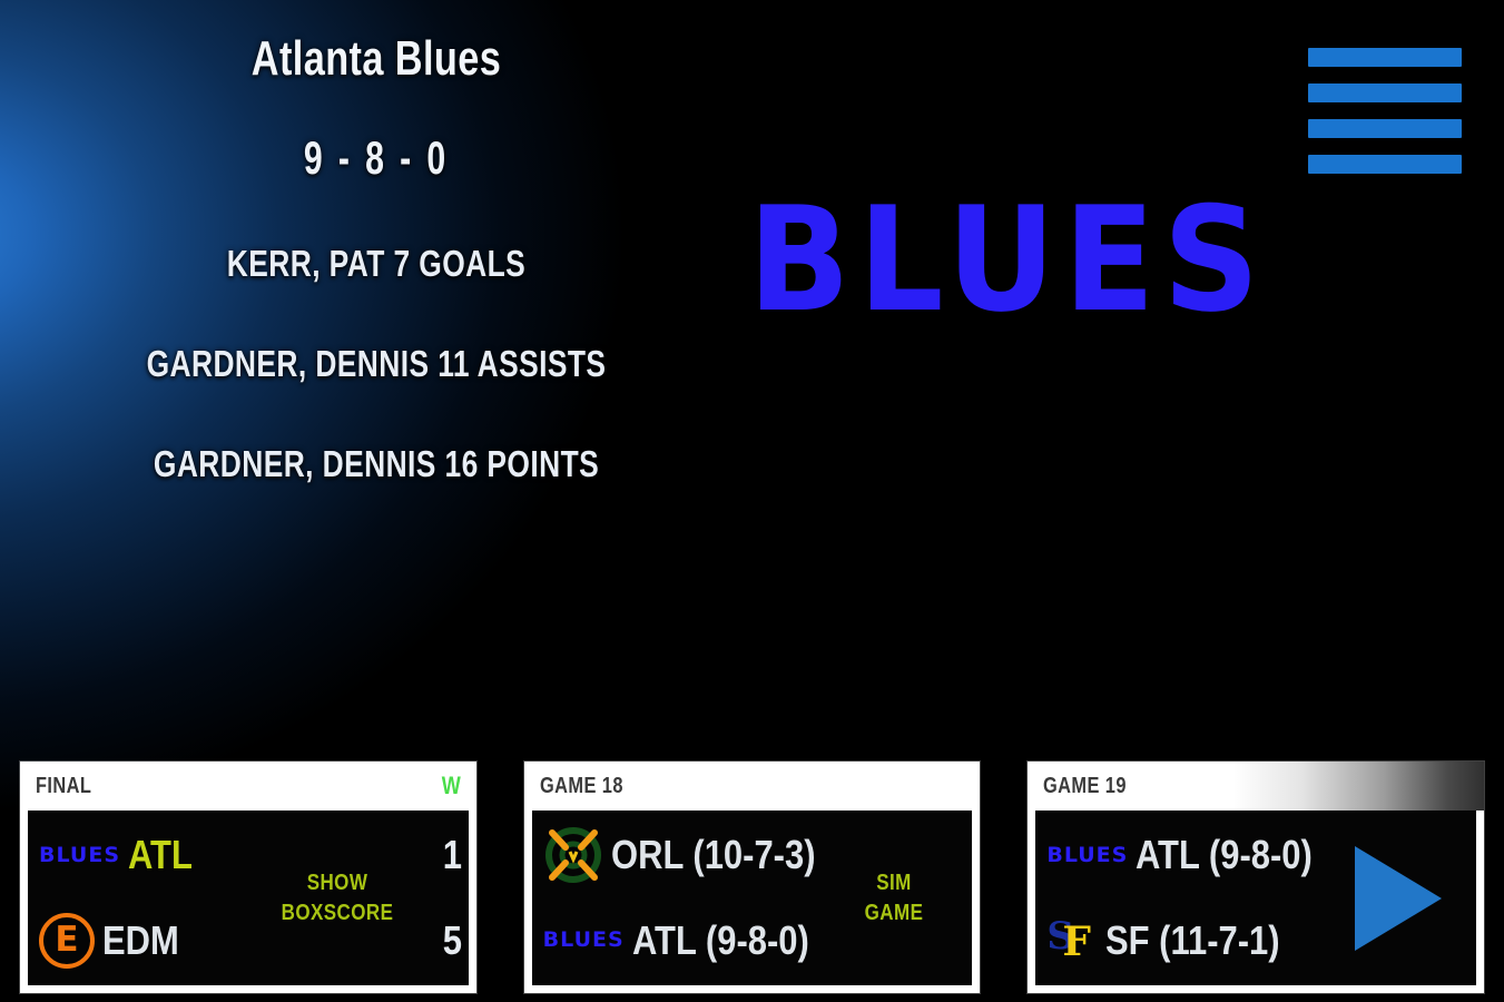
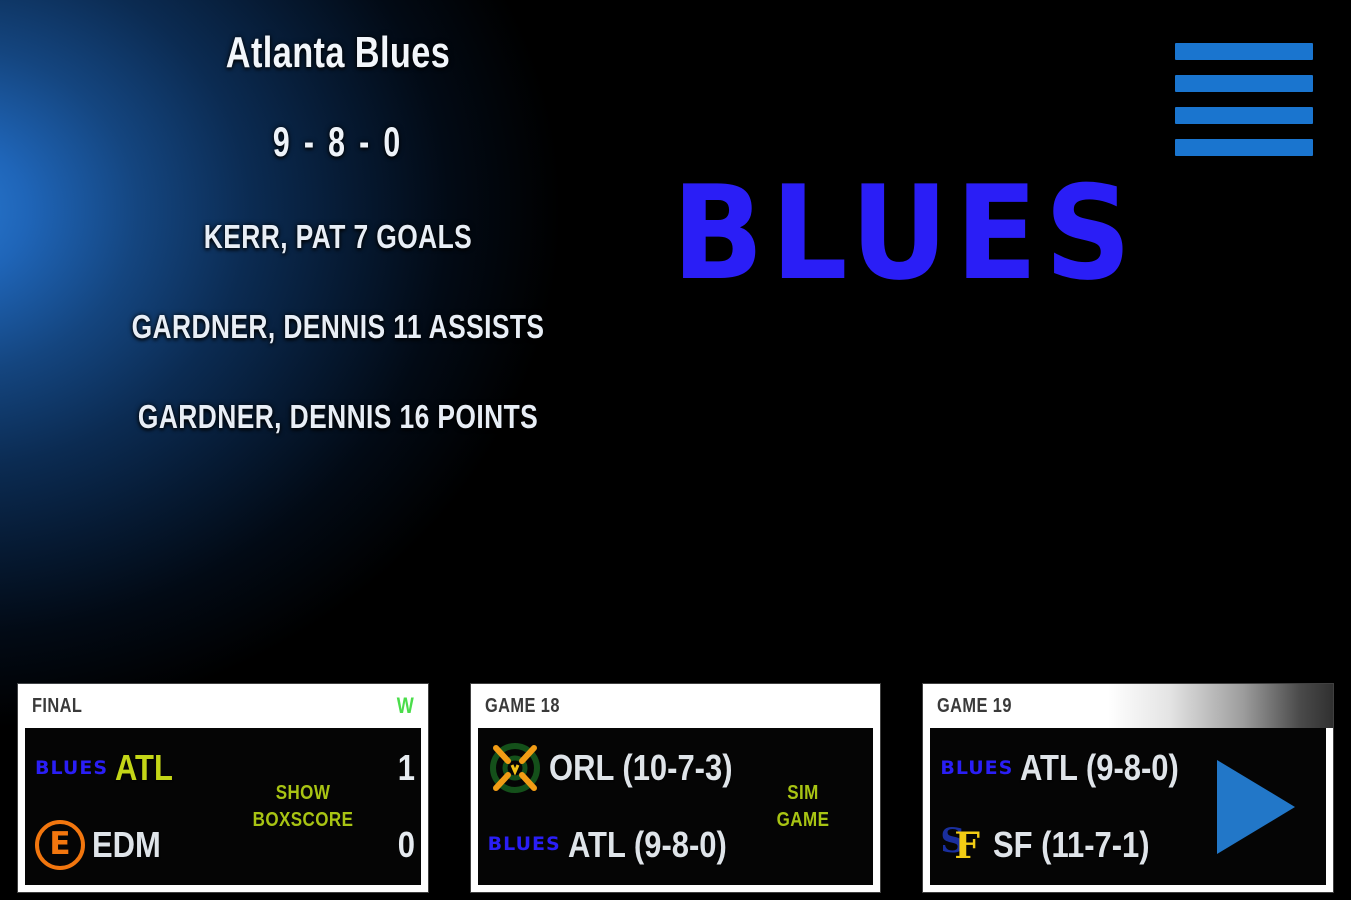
  Atlanta Blues
  9 - 8 - 0
  KERR, PAT 7 GOALS
  GARDNER, DENNIS 11 ASSISTS
  GARDNER, DENNIS 16 POINTS
  BLUES
  FINAL
  W
  BLUES
  ATL
  SHOW
  BOXSCORE
  1
  E
  EDM
- 5
+ 0
  GAME 18
  ORL (10-7-3)
  SIM
  GAME
  BLUES
  ATL (9-8-0)
  GAME 19
  BLUES
  ATL (9-8-0)
  S
  F
  SF (11-7-1)
